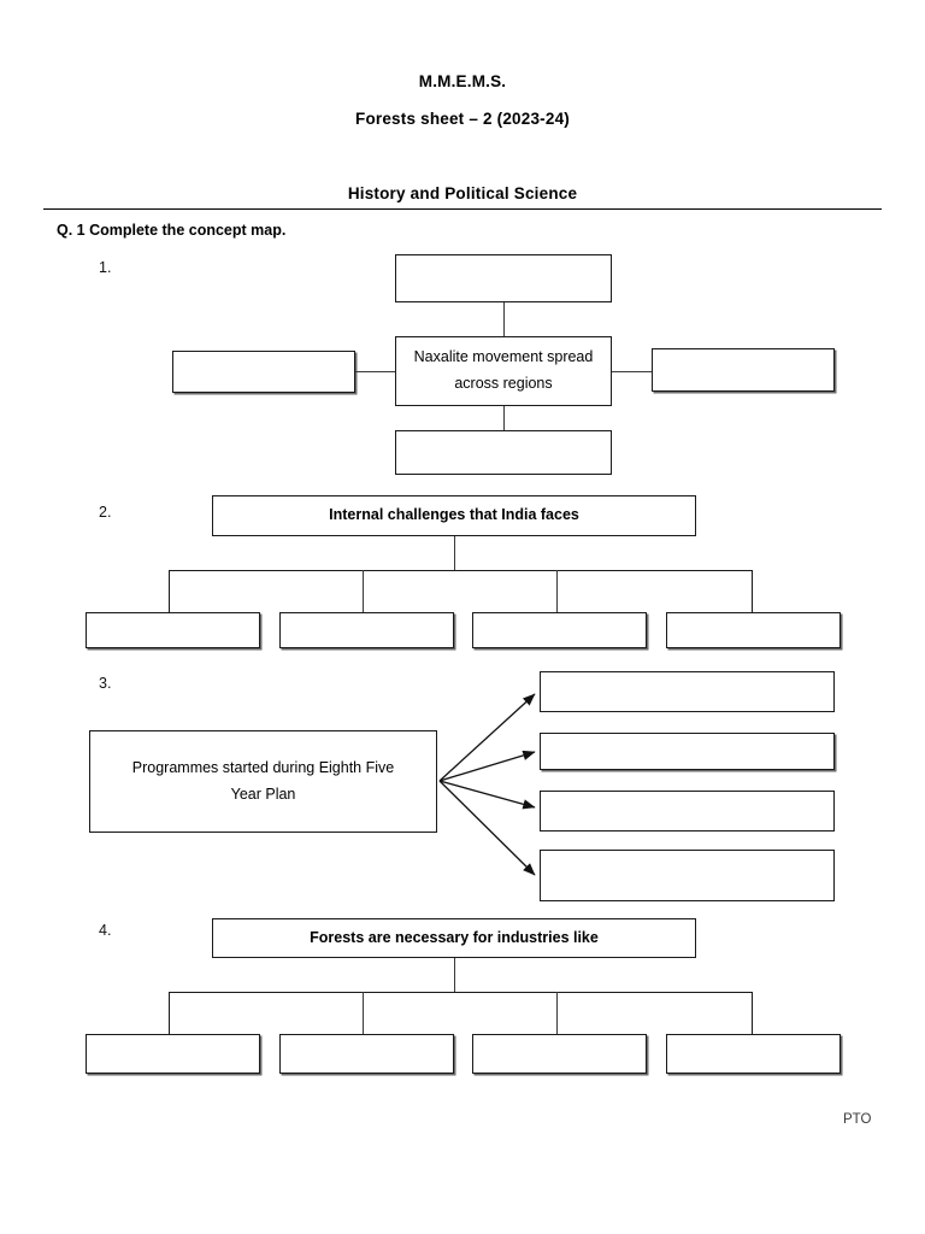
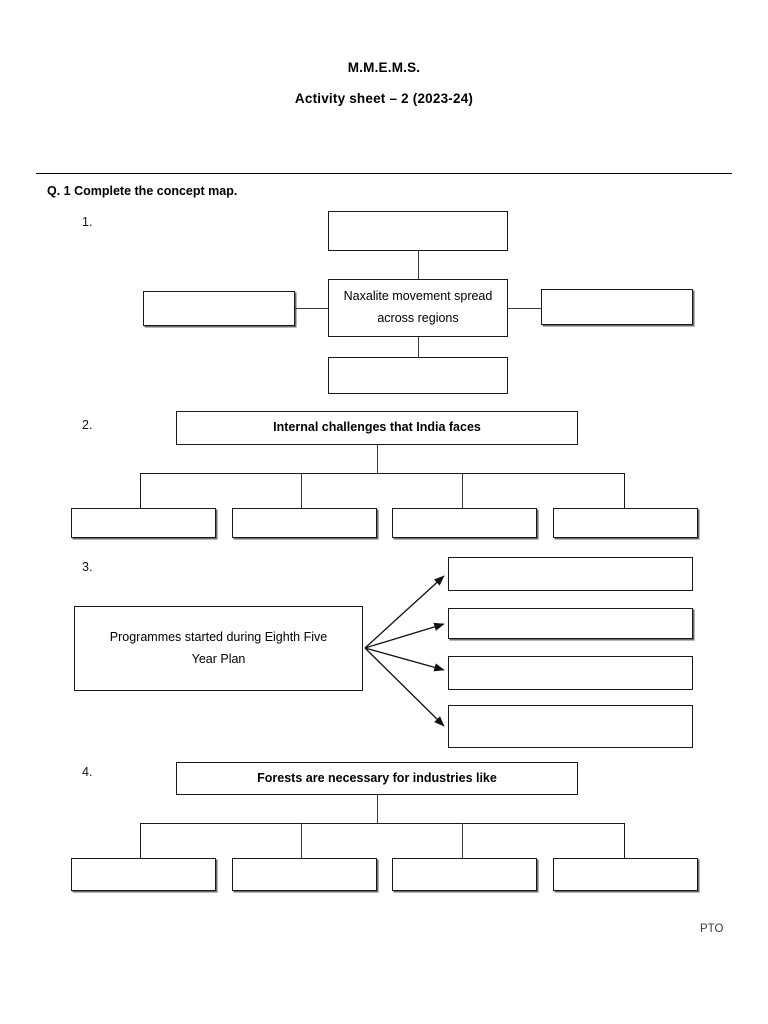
  M.M.E.M.S.
- Forests sheet – 2 (2023-24)
+ Activity sheet – 2 (2023-24)
- History and Political Science
  Q. 1 Complete the concept map.
  1.
  Naxalite movement spread across regions
  2.
  Internal challenges that India faces
  3.
  Programmes started during Eighth Five Year Plan
  4.
  Forests are necessary for industries like
  PTO
